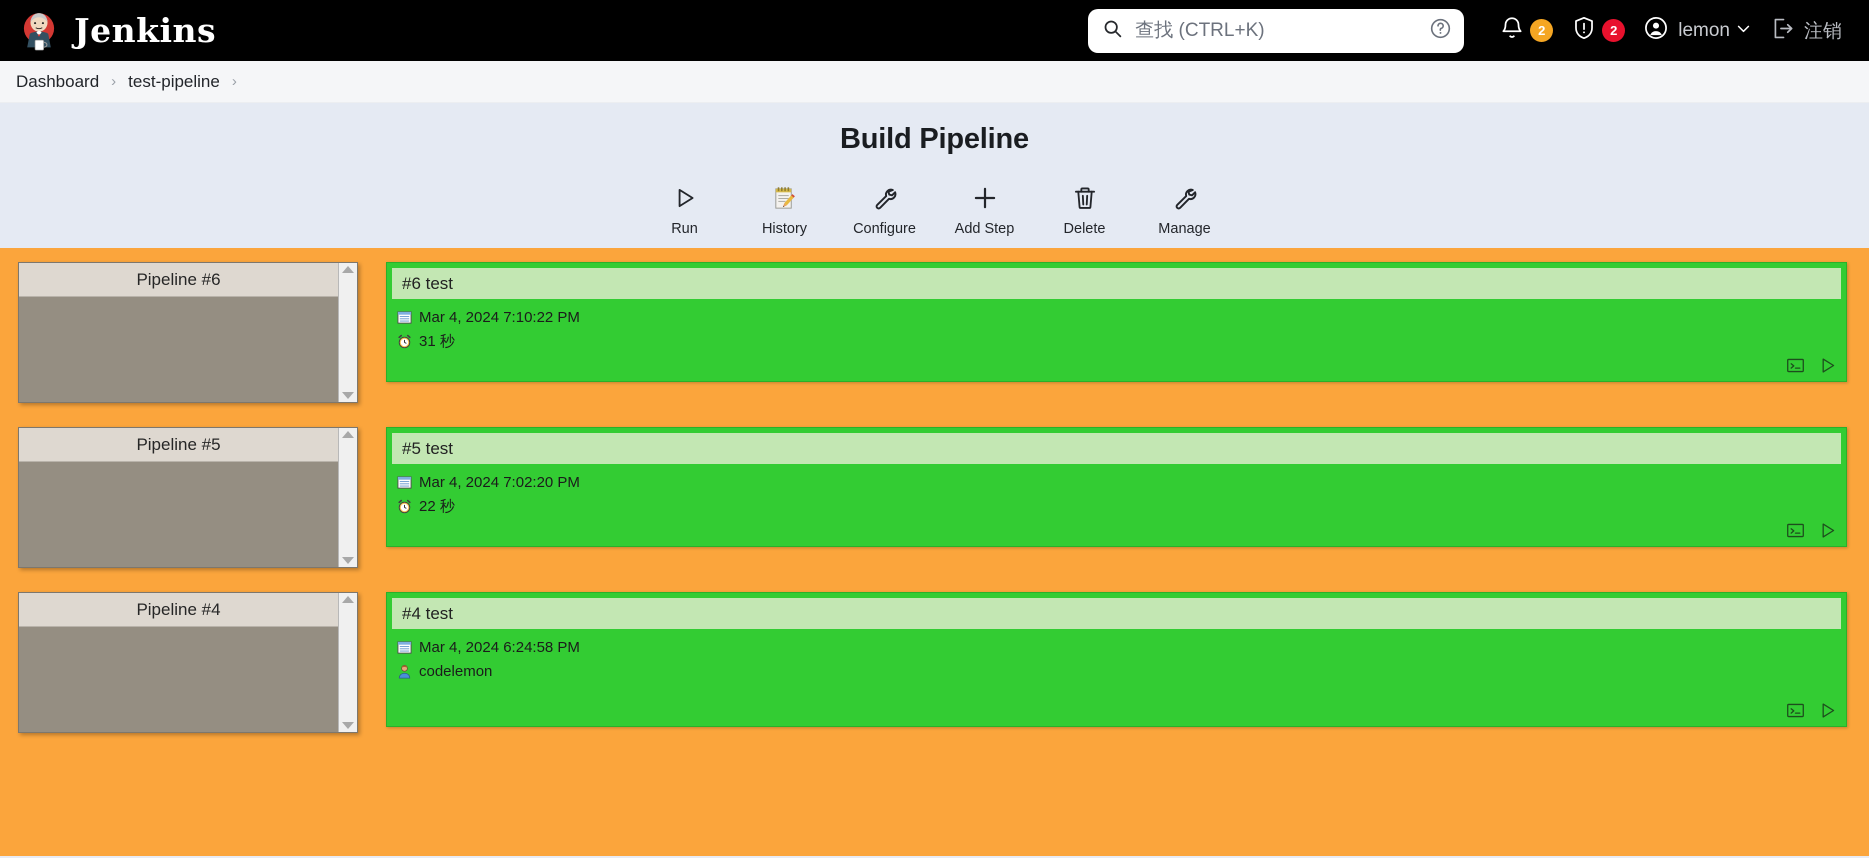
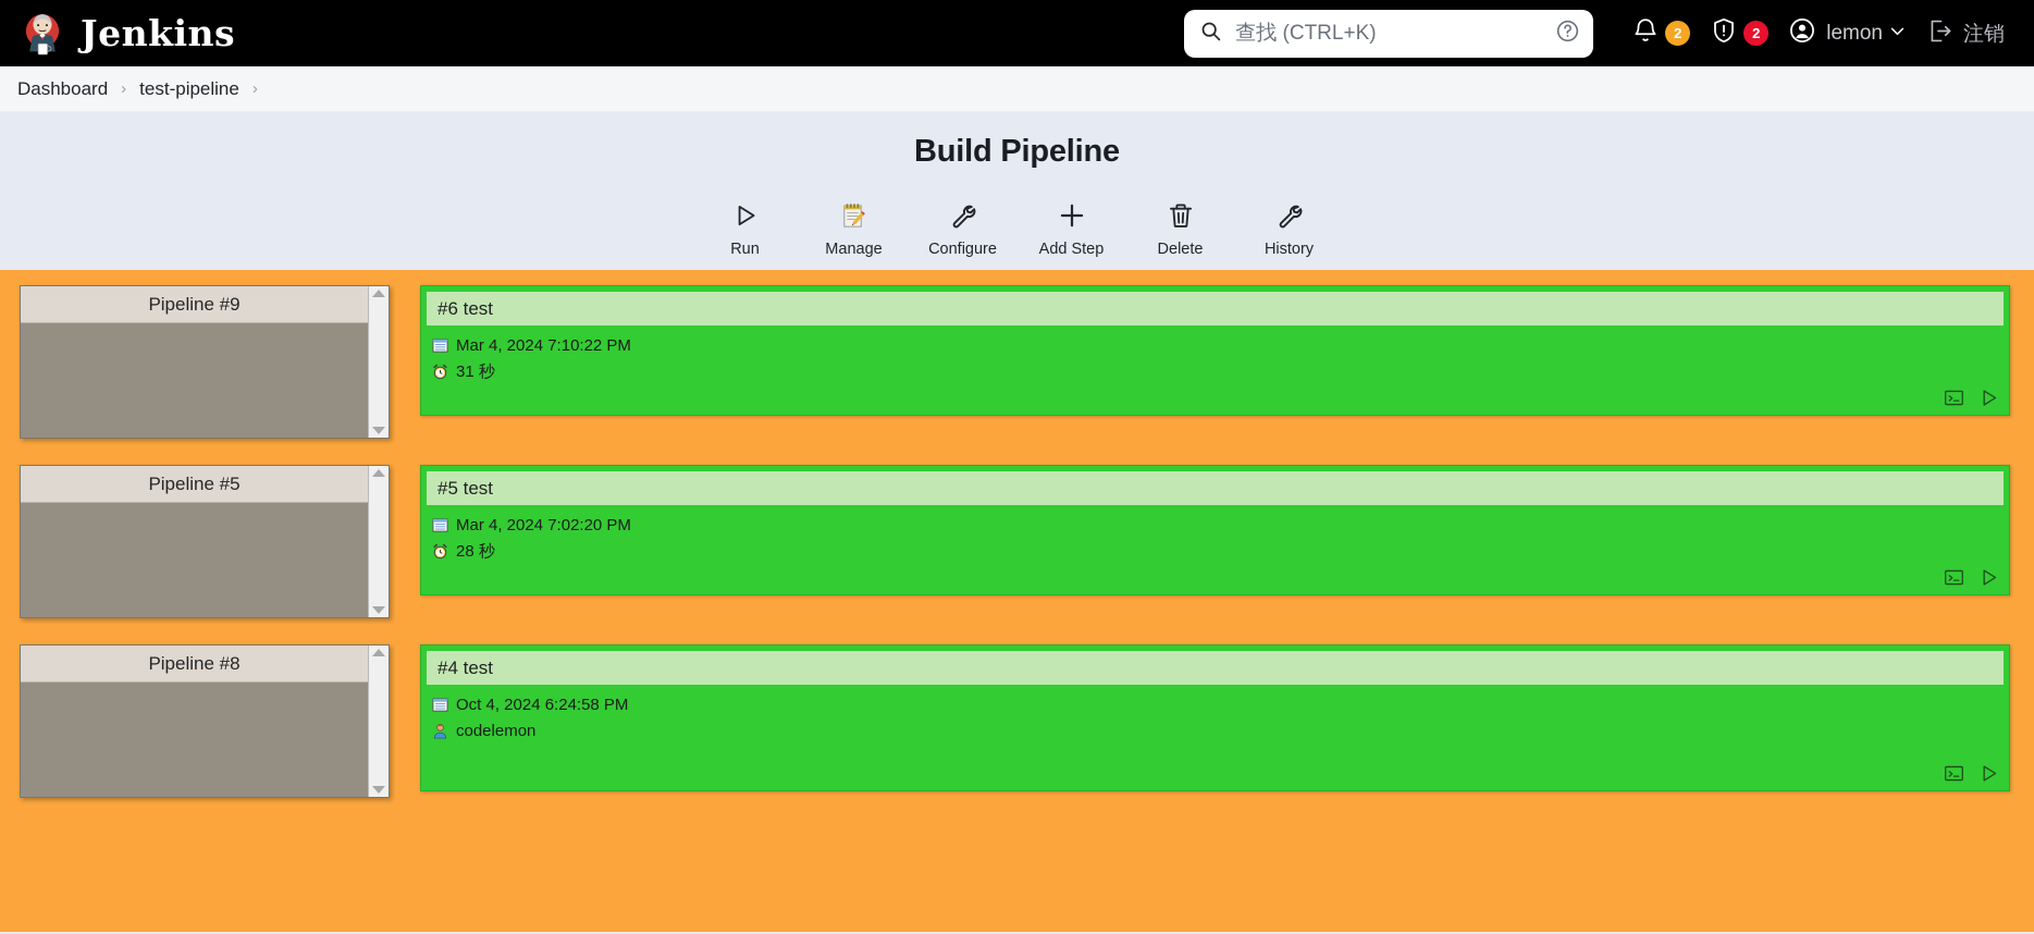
  Jenkins
  查找 (CTRL+K)
  2
  2
  lemon
  注销
  Dashboard
  ›
  test-pipeline
  ›
  Build Pipeline
  Run
- History
+ Manage
  Configure
  Add Step
  Delete
- Manage
+ History
- Pipeline #6
+ Pipeline #9
  #6 test
  Mar 4, 2024 7:10:22 PM
  31 秒
  Pipeline #5
  #5 test
  Mar 4, 2024 7:02:20 PM
- 22 秒
+ 28 秒
- Pipeline #4
+ Pipeline #8
  #4 test
- Mar 4, 2024 6:24:58 PM
+ Oct 4, 2024 6:24:58 PM
  codelemon
